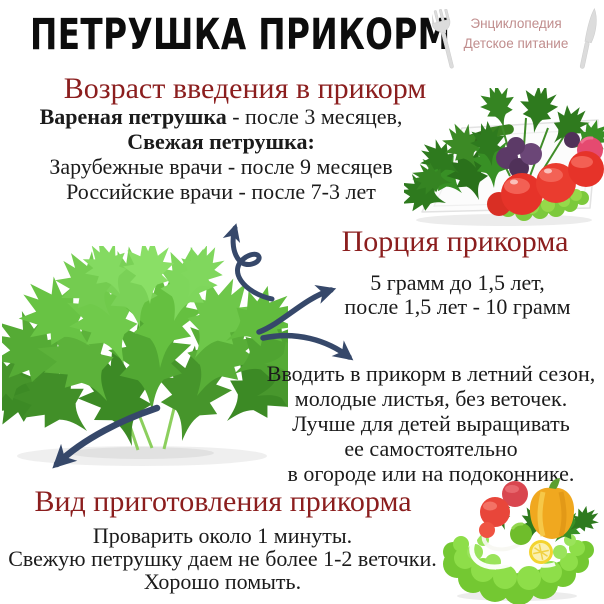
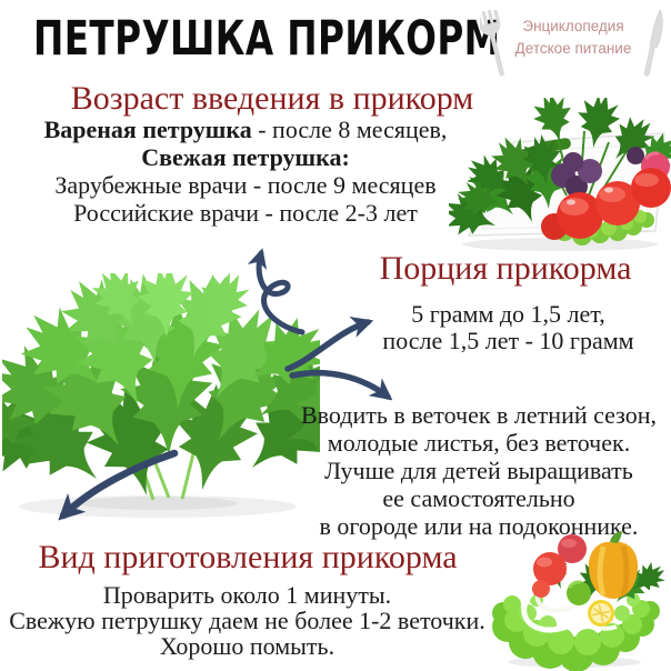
  ПЕТРУШКА ПРИКОРМ
  Энциклопедия
  Детское питание
  Возраст введения в прикорм
- Вареная петрушка - после 3 месяцев,
+ Вареная петрушка - после 8 месяцев,
  Свежая петрушка:
  Зарубежные врачи - после 9 месяцев
- Российские врачи - после 7-3 лет
+ Российские врачи - после 2-3 лет
  Порция прикорма
  5 грамм до 1,5 лет,
  после 1,5 лет - 10 грамм
- Вводить в прикорм в летний сезон,
+ Вводить в веточек в летний сезон,
  молодые листья, без веточек.
  Лучше для детей выращивать
  ее самостоятельно
  в огороде или на подоконнике.
  Вид приготовления прикорма
  Проварить около 1 минуты.
  Свежую петрушку даем не более 1-2 веточки.
  Хорошо помыть.
